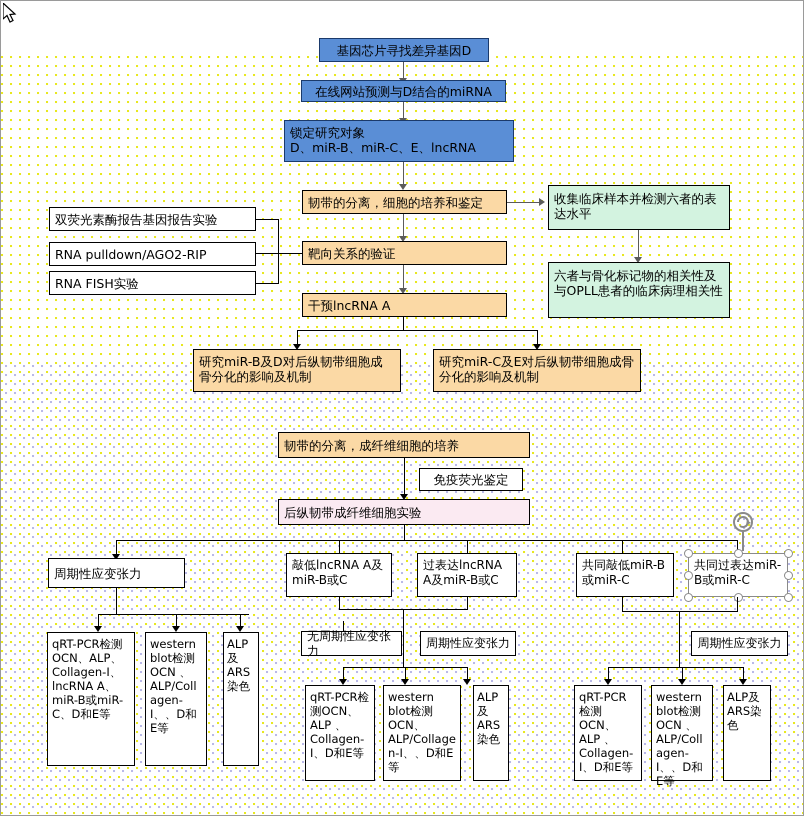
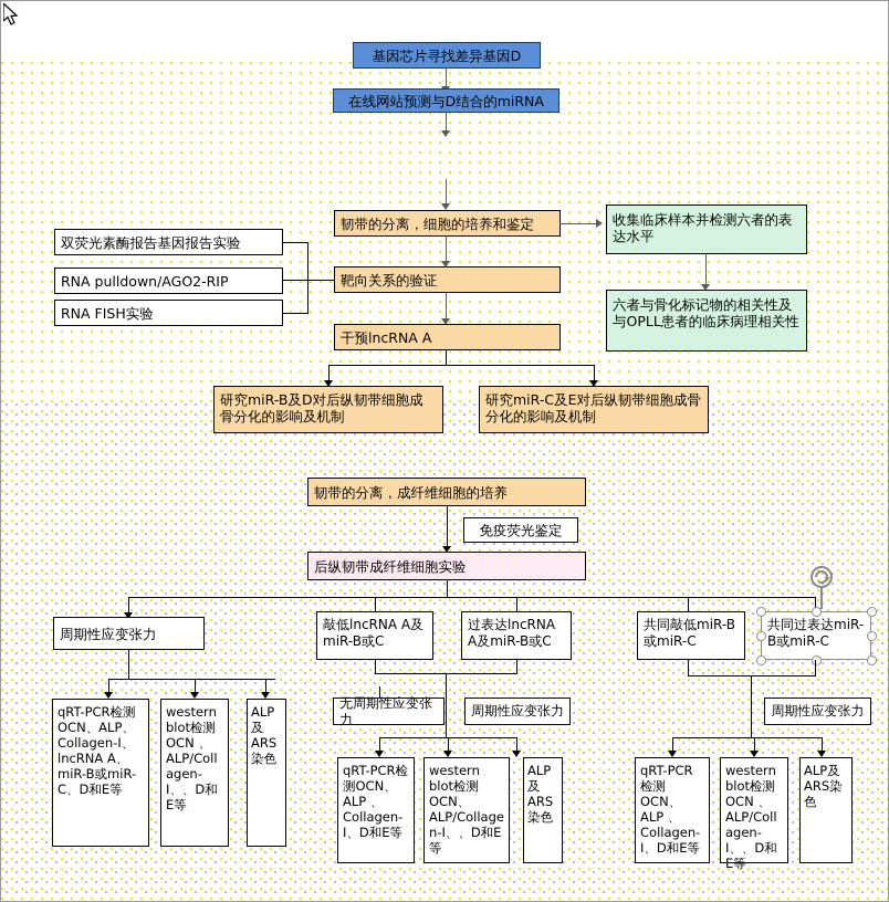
  基因芯片寻找差异基因D
  在线网站预测与D结合的miRNA
- 锁定研究对象
- D、miR-B、miR-C、E、lncRNA
  韧带的分离，细胞的培养和鉴定
  靶向关系的验证
  干预lncRNA A
  双荧光素酶报告基因报告实验
  RNA pulldown/AGO2-RIP
  RNA FISH实验
  收集临床样本并检测六者的表达水平
  六者与骨化标记物的相关性及与OPLL患者的临床病理相关性
  研究miR-B及D对后纵韧带细胞成骨分化的影响及机制
  研究miR-C及E对后纵韧带细胞成骨分化的影响及机制
  韧带的分离，成纤维细胞的培养
  免疫荧光鉴定
  后纵韧带成纤维细胞实验
  周期性应变张力
  敲低lncRNA A及miR-B或C
  过表达lncRNA A及miR-B或C
  共同敲低miR-B或miR-C
  共同过表达miR-B或miR-C
  qRT-PCR检测OCN、ALP、Collagen-Ⅰ、lncRNA A、miR-B或miR-C、D和E等
  western blot检测OCN 、ALP/Collagen-Ⅰ、、D和E等
  ALP及ARS染色
  无周期性应变张力
  周期性应变张力
  qRT-PCR检测OCN、ALP 、Collagen-Ⅰ、D和E等
  western blot检测OCN、ALP/Collagen-Ⅰ、、D和E等
  ALP及ARS染色
  周期性应变张力
  qRT-PCR检测OCN、ALP 、Collagen-Ⅰ、D和E等
  western blot检测OCN 、ALP/Collagen-Ⅰ、、D和E等
  ALP及ARS染色
